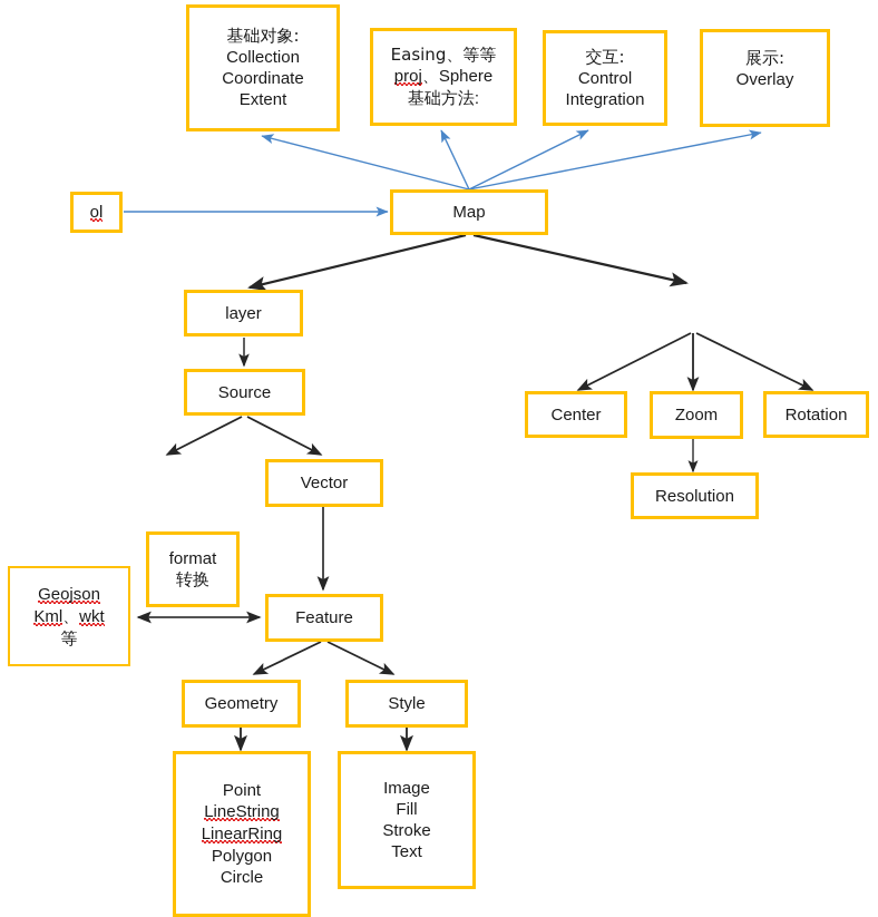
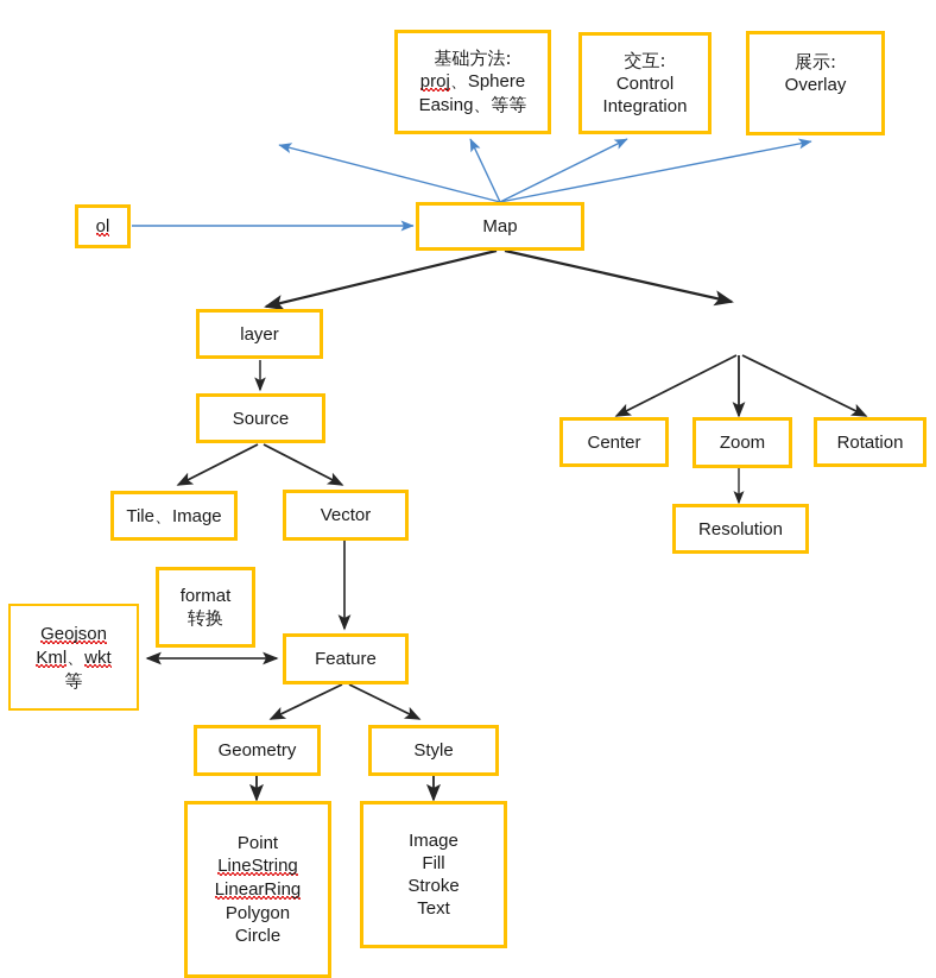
- 基础对象:
- Collection
- Coordinate
- Extent
- Easing、等等
+ 基础方法:
  proj、Sphere
- 基础方法:
+ Easing、等等
  交互:
  Control
  Integration
  展示:
  Overlay
  ol
  Map
  layer
  Source
+ Tile、Image
  Vector
  Center
  Zoom
  Rotation
  Resolution
  format
  转换
  Geojson
  Kml、wkt
  等
  Feature
  Geometry
  Style
  Point
  LineString
  LinearRing
  Polygon
  Circle
  Image
  Fill
  Stroke
  Text
